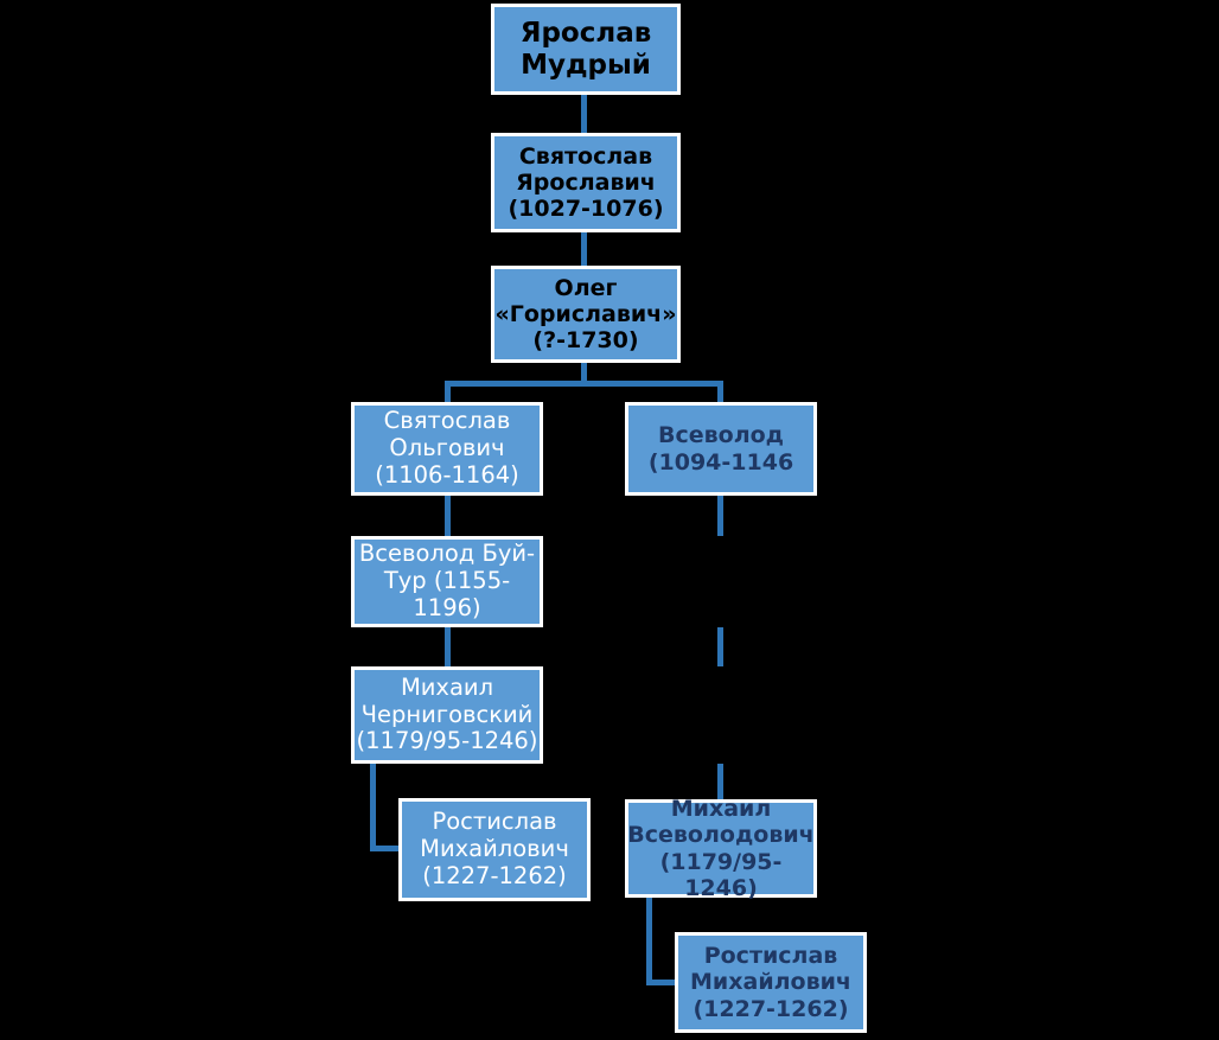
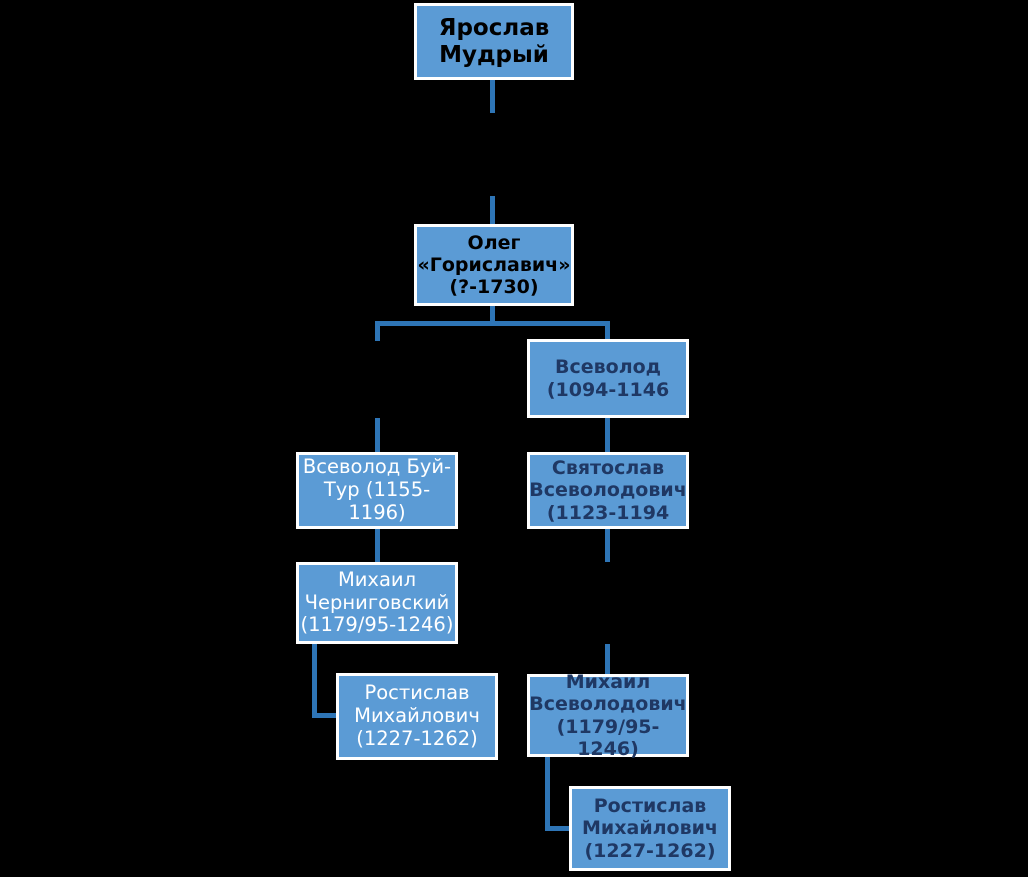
  Ярослав Мудрый
- Святослав Ярославич (1027-1076)
  Олег «Гориславич» (?-1730)
- Святослав Ольгович (1106-1164)
  Всеволод (1094-1146
  Всеволод Буй-Тур (1155-1196)
+ Святослав Всеволодович (1123-1194
  Михаил Черниговский (1179/95-1246)
  Ростислав Михайлович (1227-1262)
  Михаил Всеволодович (1179/95-1246)
  Ростислав Михайлович (1227-1262)
